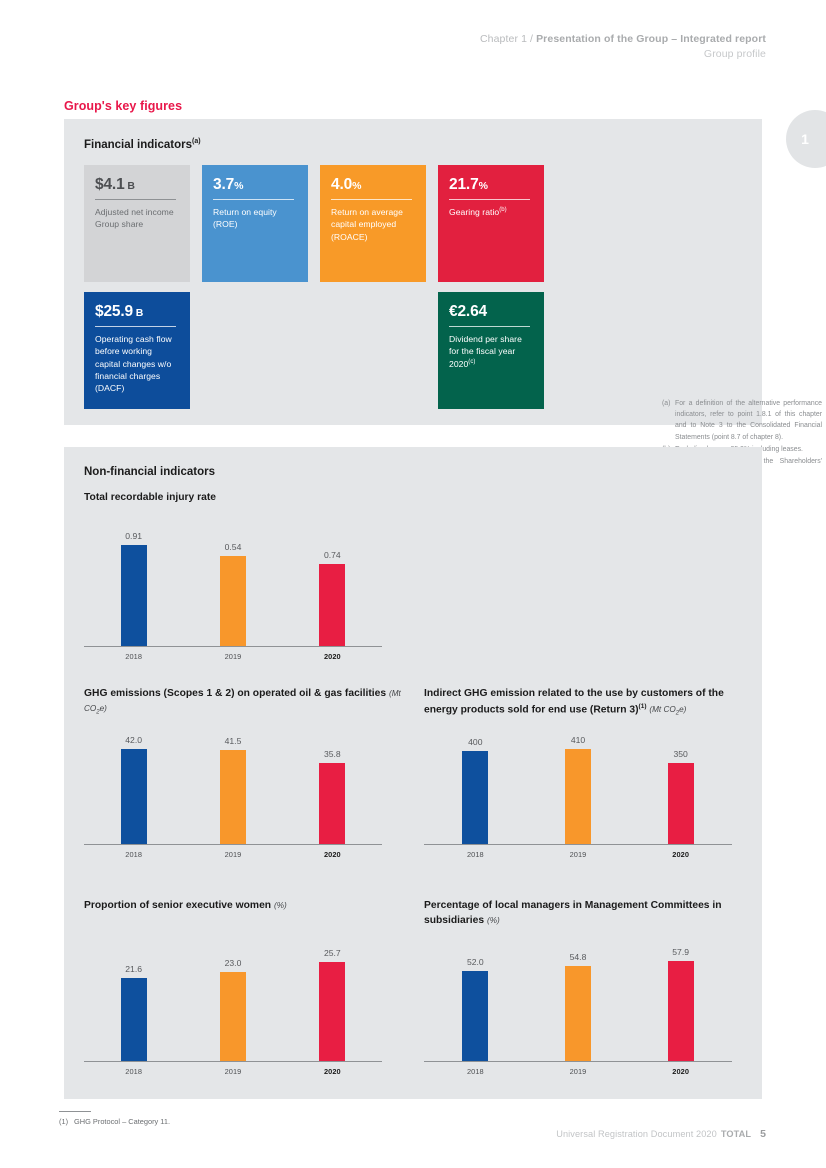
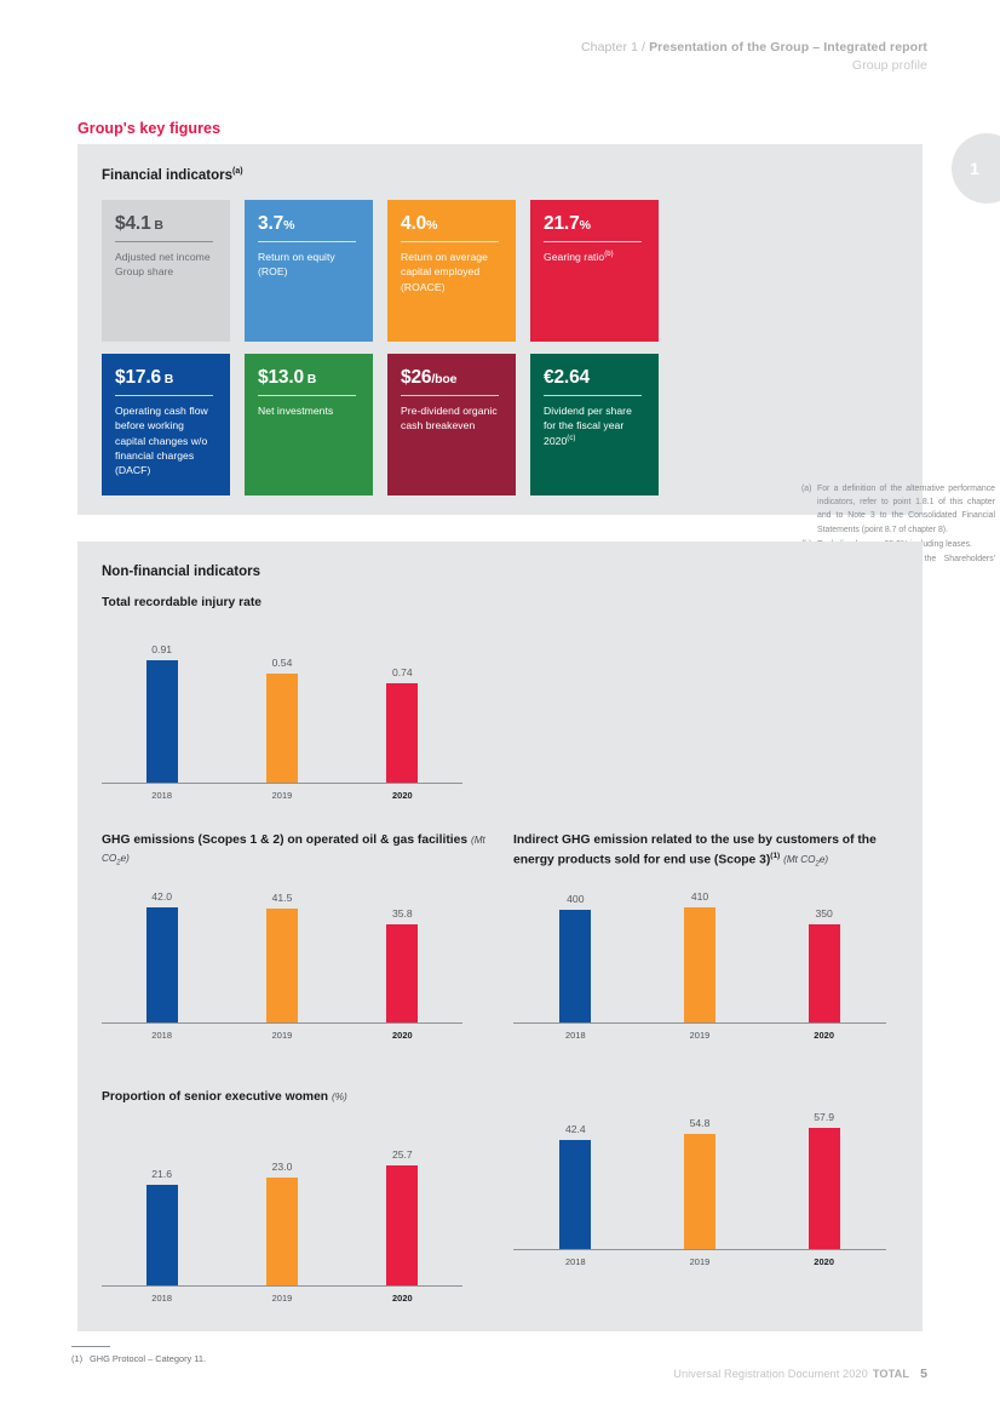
  Chapter 1 / Presentation of the Group – Integrated report
  Group profile
  1
  Group's key figures
  Financial indicators
  $4.1 B
  Adjusted net income Group share
  3.7%
  Return on equity (ROE)
  4.0%
  Return on average capital employed (ROACE)
  21.7%
  Gearing ratio
- $25.9 B
+ $17.6 B
  Operating cash flow before working capital changes w/o financial charges (DACF)
+ $13.0 B
+ Net investments
+ $26/boe
+ Pre-dividend organic cash breakeven
  €2.64
  Dividend per share for the fiscal year 2020
  Non-financial indicators
  Total recordable injury rate
  0.91
  2018
  0.54
  2019
  0.74
  2020
  GHG emissions (Scopes 1 & 2) on operated oil & gas facilities (Mt CO e)
  42.0
  2018
  41.5
  2019
  35.8
  2020
- Indirect GHG emission related to the use by customers of the energy products sold for end use (Return 3) (Mt CO e)
+ Indirect GHG emission related to the use by customers of the energy products sold for end use (Scope 3) (Mt CO e)
  400
  2018
  410
  2019
  350
  2020
  Proportion of senior executive women (%)
  21.6
  2018
  23.0
  2019
  25.7
  2020
- Percentage of local managers in Management Committees in subsidiaries (%)
- 52.0
+ 42.4
  2018
  54.8
  2019
  57.9
  2020
  (1) GHG Protocol – Category 11.
  Universal Registration Document 2020 TOTAL 5
